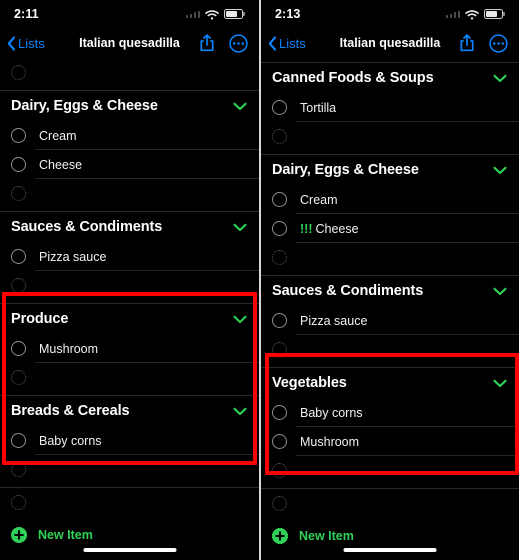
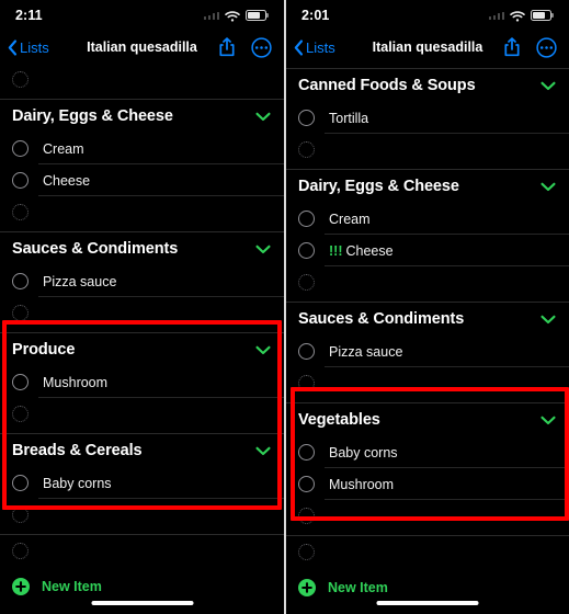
  2:11
  Lists
  Italian quesadilla
  Dairy, Eggs & Cheese
  Cream
  Cheese
  Sauces & Condiments
  Pizza sauce
  Produce
  Mushroom
  Breads & Cereals
  Baby corns
  New Item
- 2:13
+ 2:01
  Lists
  Italian quesadilla
  Canned Foods & Soups
  Tortilla
  Dairy, Eggs & Cheese
  Cream
  !!! Cheese
  Sauces & Condiments
  Pizza sauce
  Vegetables
  Baby corns
  Mushroom
  New Item
